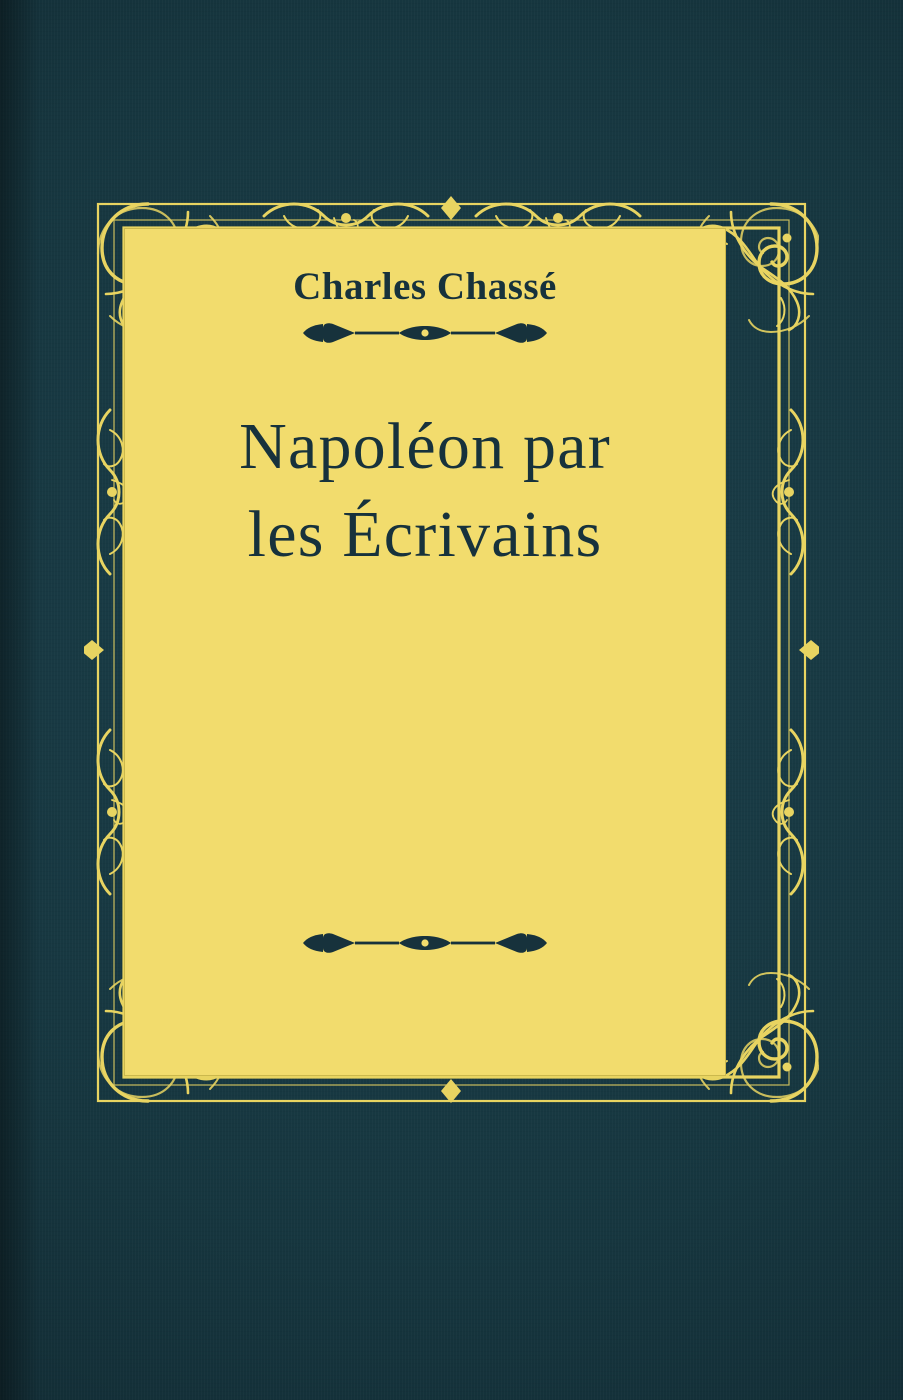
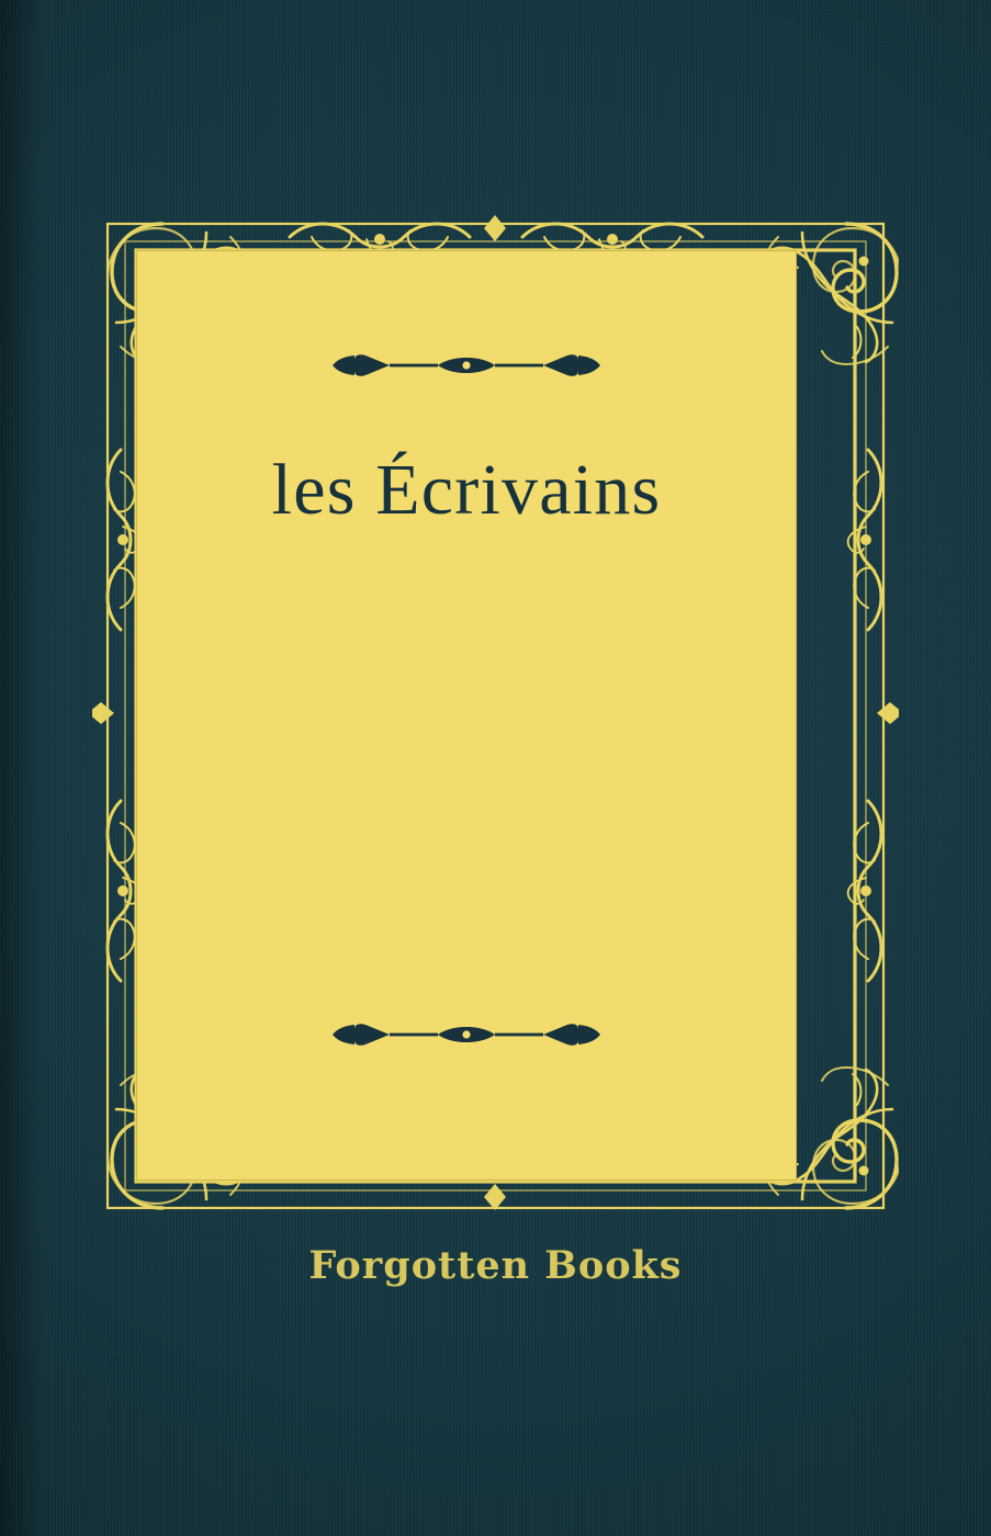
- Charles Chassé
- Napoléon par
  les Écrivains
+ Forgotten Books
